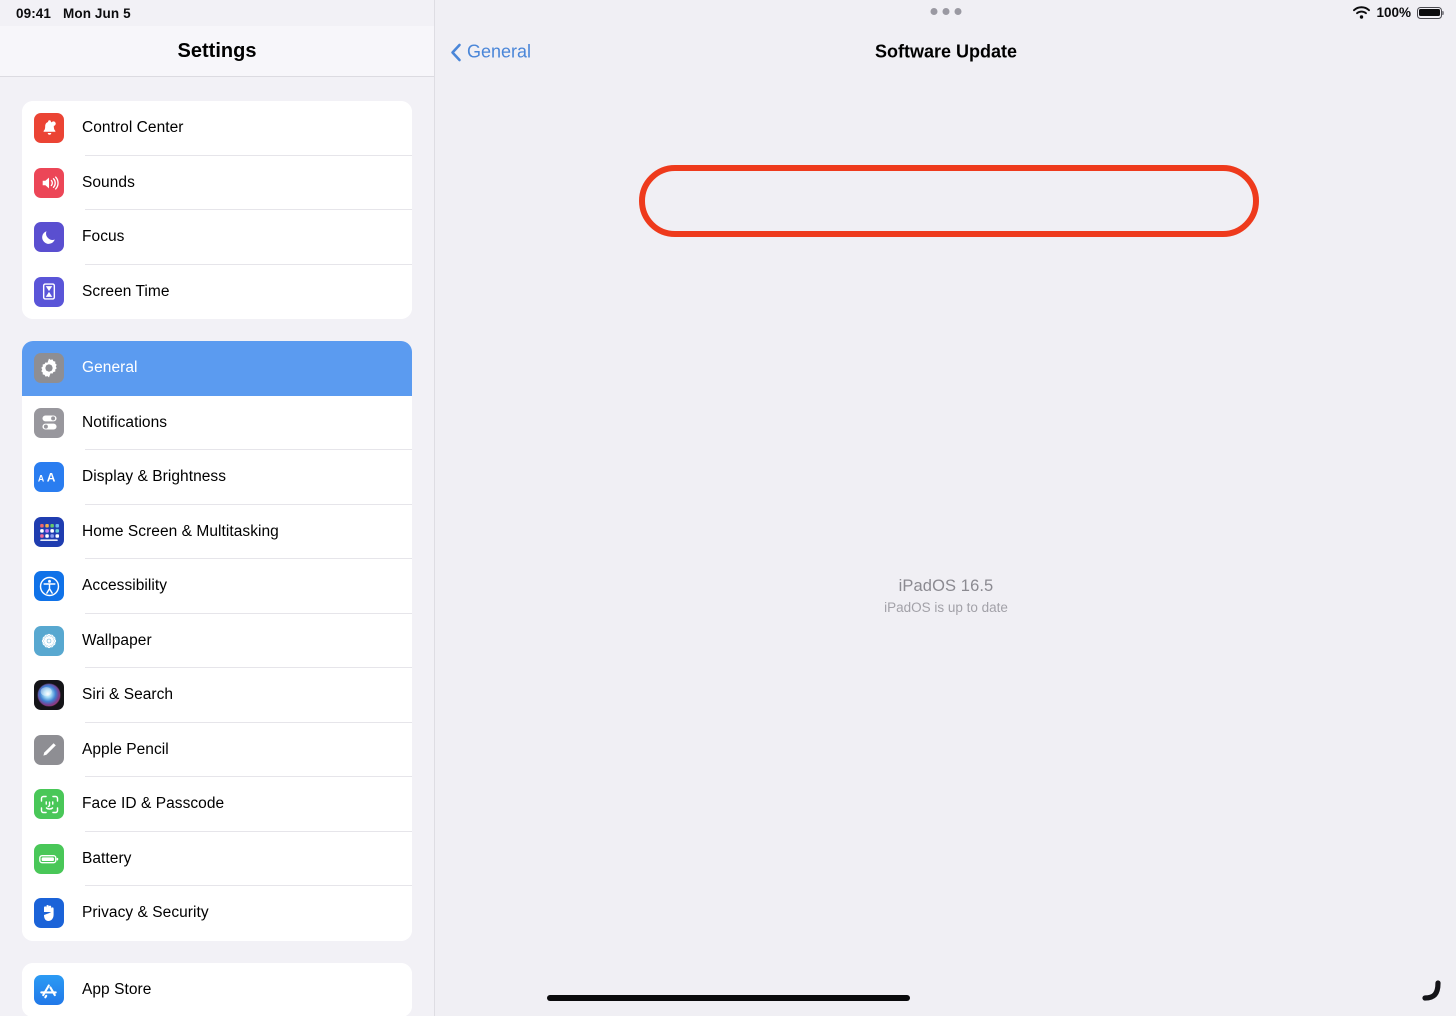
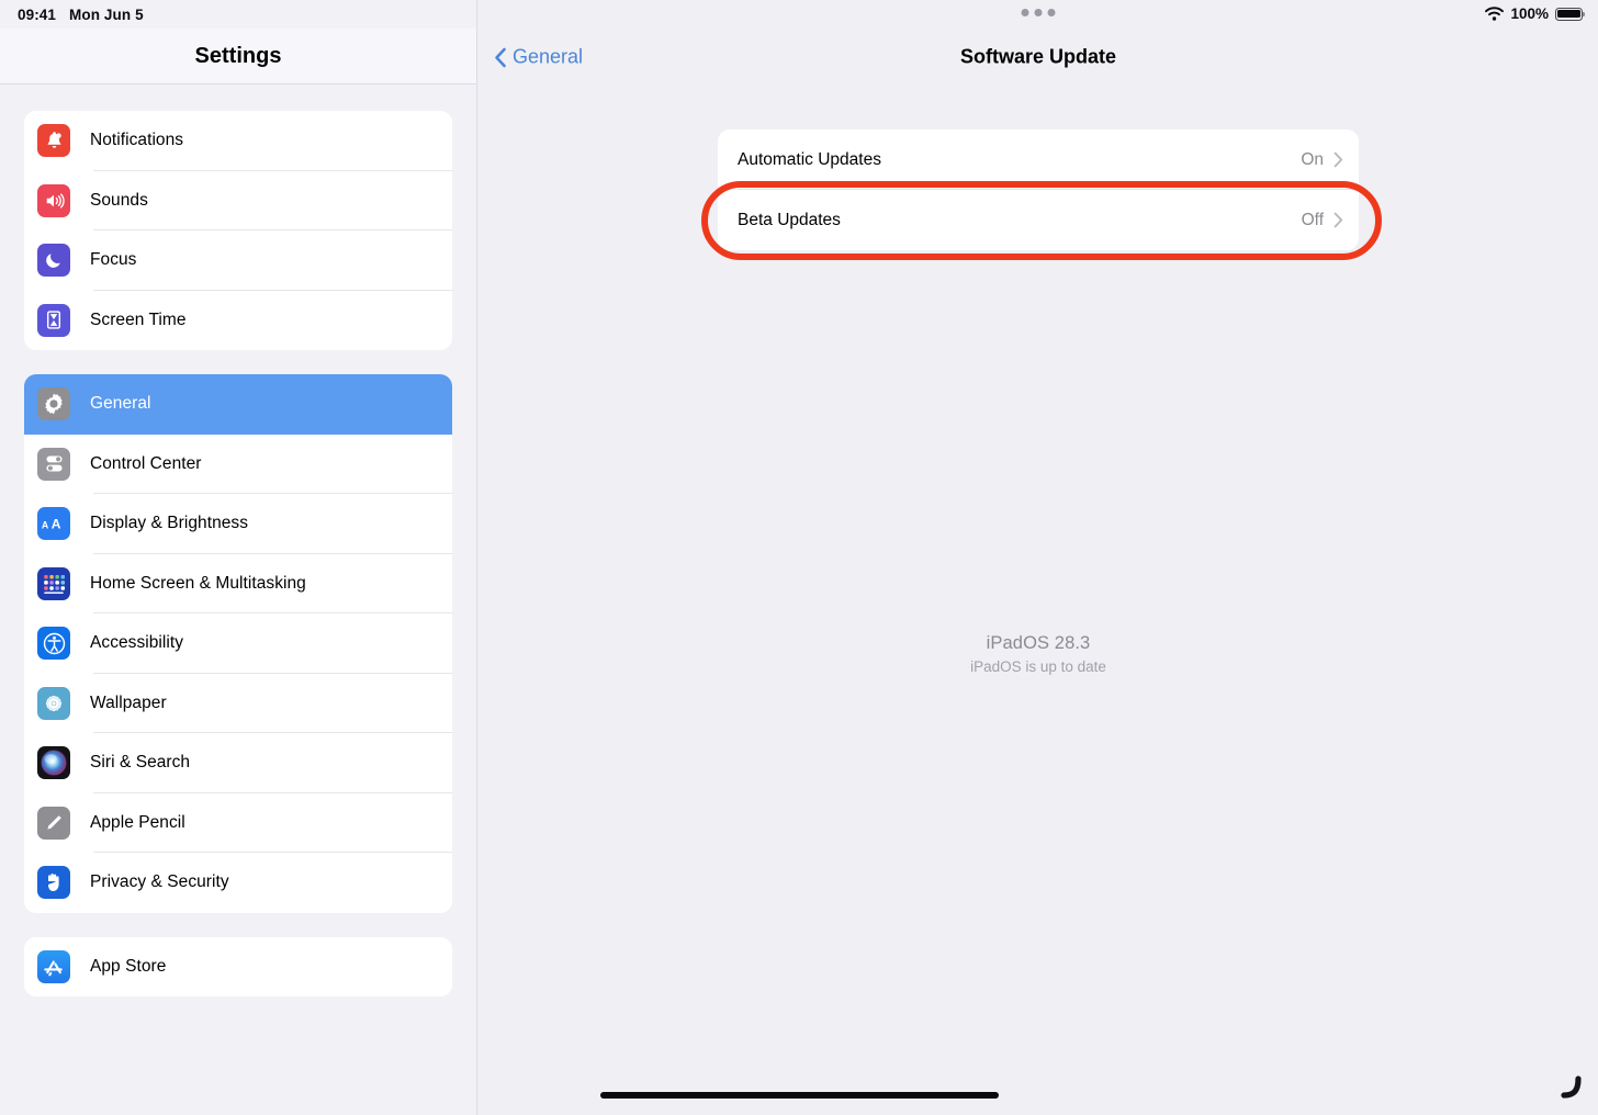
  09:41
  Mon Jun 5
  Settings
- Control Center
+ Notifications
  Sounds
  Focus
  Screen Time
  General
- Notifications
+ Control Center
  A
  A
  Display & Brightness
  Home Screen & Multitasking
  Accessibility
  Wallpaper
  Siri & Search
  Apple Pencil
- Face ID & Passcode
- Battery
  Privacy & Security
  App Store
  General
  Software Update
+ Automatic Updates
+ On
+ Beta Updates
+ Off
- iPadOS 16.5
+ iPadOS 28.3
  iPadOS is up to date
  100%
